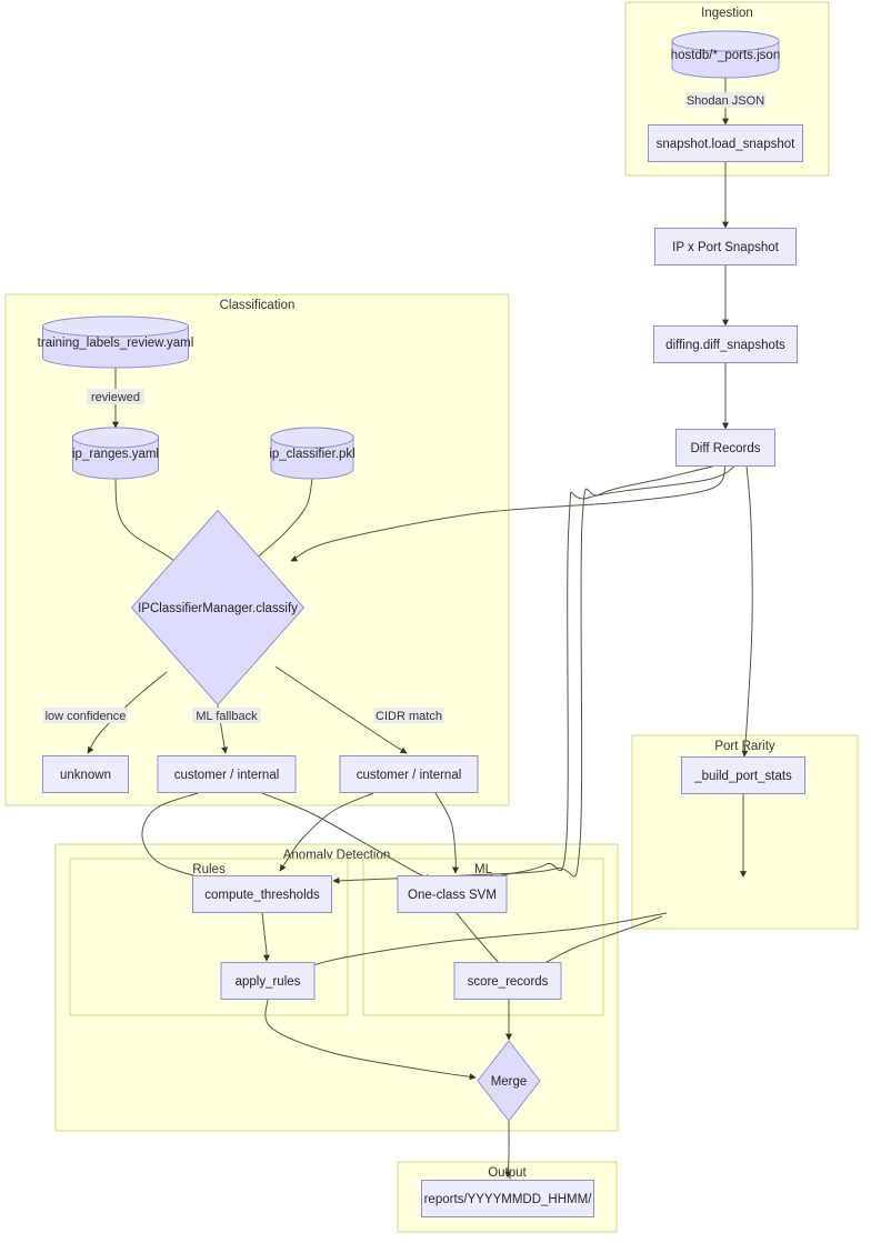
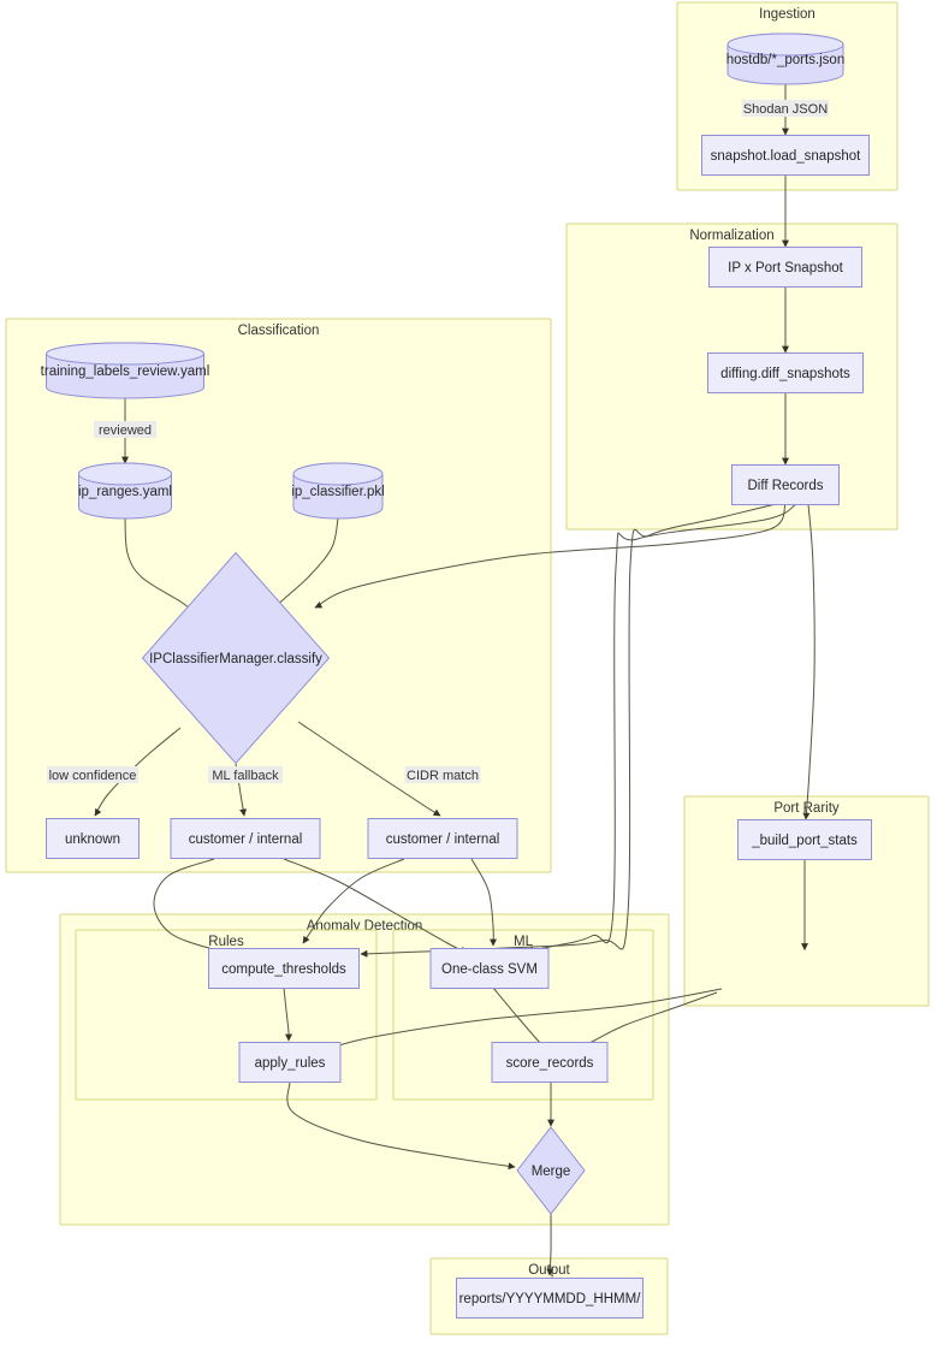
  Ingestion
+ Normalization
  Classification
  Anomaly Detectio
  Rules
  ML
  Port Rarity
  Output
  Shodan JSON
  reviewed
  low confidence
  ML fallback
  CIDR match
  hostdb/*_ports.json
  snapshot.load_snapshot
  IP x Port Snapshot
  diffing.diff_snapshots
  Diff Records
  training_labels_review.yaml
  ip_ranges.yaml
  ip_classifier.pkl
  IPClassifierManager.classify
  unknown
  customer / internal
  customer / internal
  compute_thresholds
  One-class SVM
  apply_rules
  score_records
  Merge
  _build_port_stats
  reports/YYYYMMDD_HHMM/
